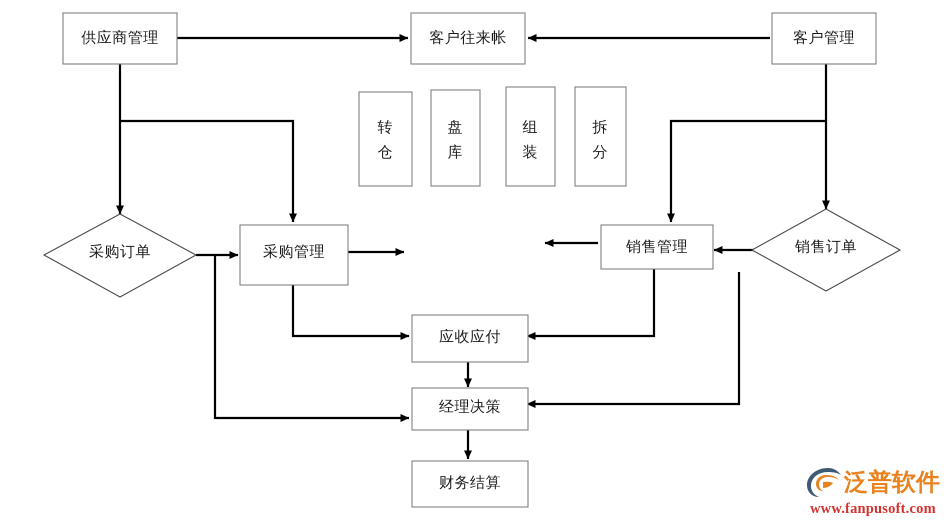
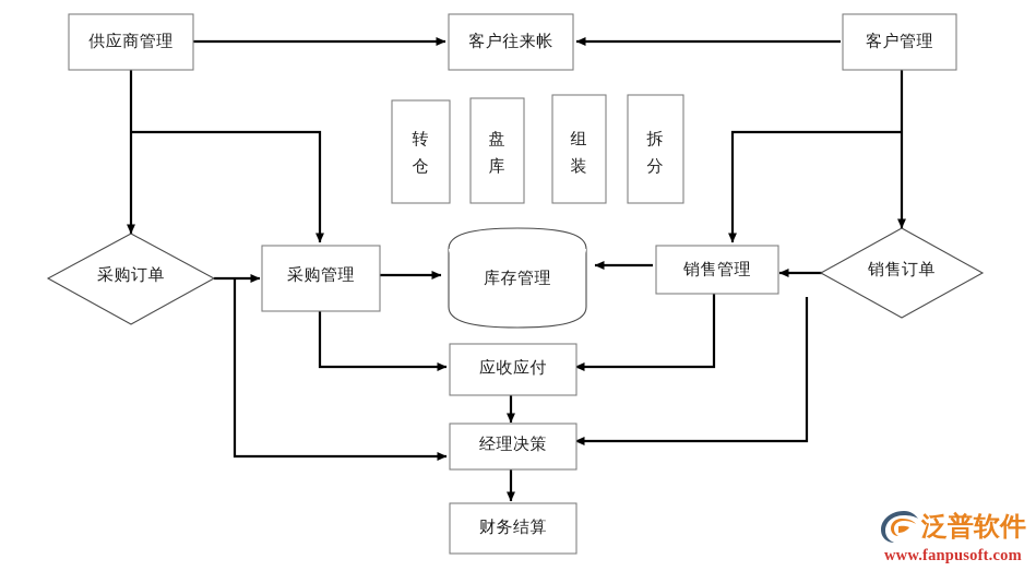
  供应商管理
  客户往来帐
  客户管理
  转
  仓
  盘
  库
  组
  装
  拆
  分
  采购订单
  采购管理
+ 库存管理
  销售管理
  销售订单
  应收应付
  经理决策
  财务结算
  泛普软件
  www.fanpusoft.com
